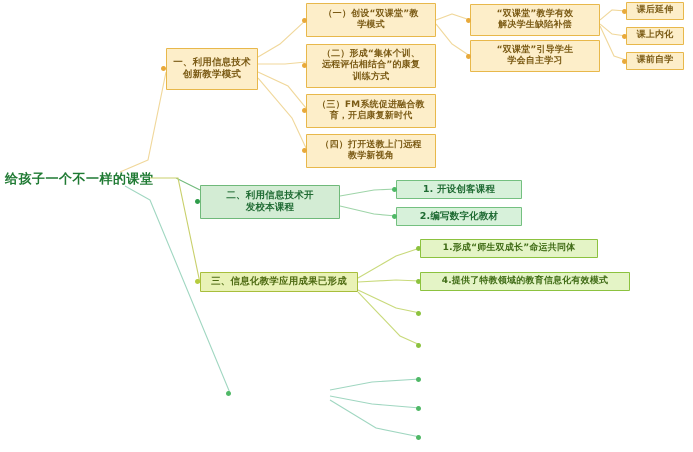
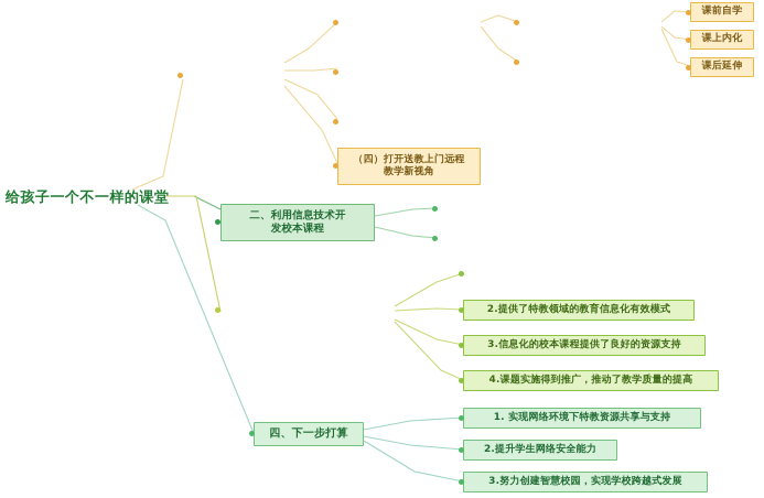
  给孩子一个不一样的课堂
- 一、利用信息技术
- 创新教学模式
- （一）创设“双课堂”教
- 学模式
- （二）形成“集体个训、
- 远程评估相结合”的康复
- 训练方式
- （三）FM系统促进融合教
- 育，开启康复新时代
  （四）打开送教上门远程
  教学新视角
- “双课堂”教学有效
- 解决学生缺陷补偿
- “双课堂”引导学生
- 学会自主学习
- 课后延伸
+ 课前自学
  课上内化
- 课前自学
+ 课后延伸
  二、利用信息技术开
  发校本课程
- 1. 开设创客课程
- 2.编写数字化教材
- 三、信息化教学应用成果已形成
- 1.形成“师生双成长”命运共同体
- 4.提供了特教领域的教育信息化有效模式
+ 2.提供了特教领域的教育信息化有效模式
+ 3.信息化的校本课程提供了良好的资源支持
+ 4.课题实施得到推广，推动了教学质量的提高
+ 四、下一步打算
+ 1. 实现网络环境下特教资源共享与支持
+ 2.提升学生网络安全能力
+ 3.努力创建智慧校园，实现学校跨越式发展
